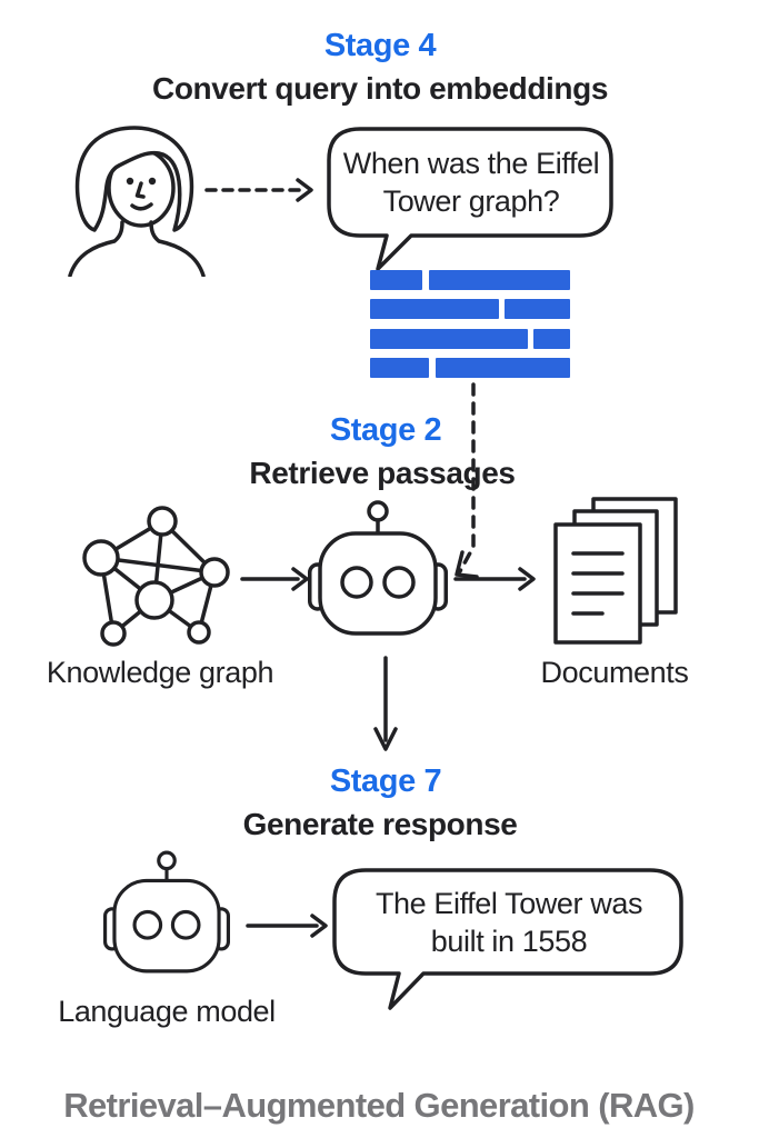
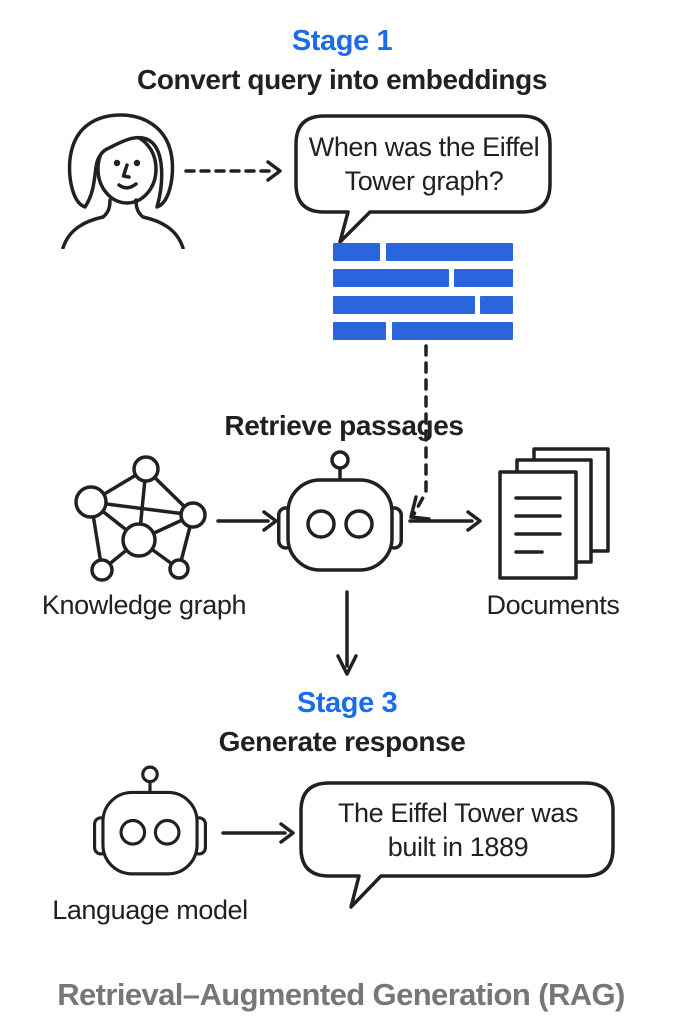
- Stage 4
+ Stage 1
  Convert query into embeddings
  When was the Eiffel Tower graph?
- Stage 2
  Retrieve passages
  Knowledge graph
  Documents
- Stage 7
+ Stage 3
  Generate response
- The Eiffel Tower was built in 1558
+ The Eiffel Tower was built in 1889
  Language model
  Retrieval–Augmented Generation (RAG)
